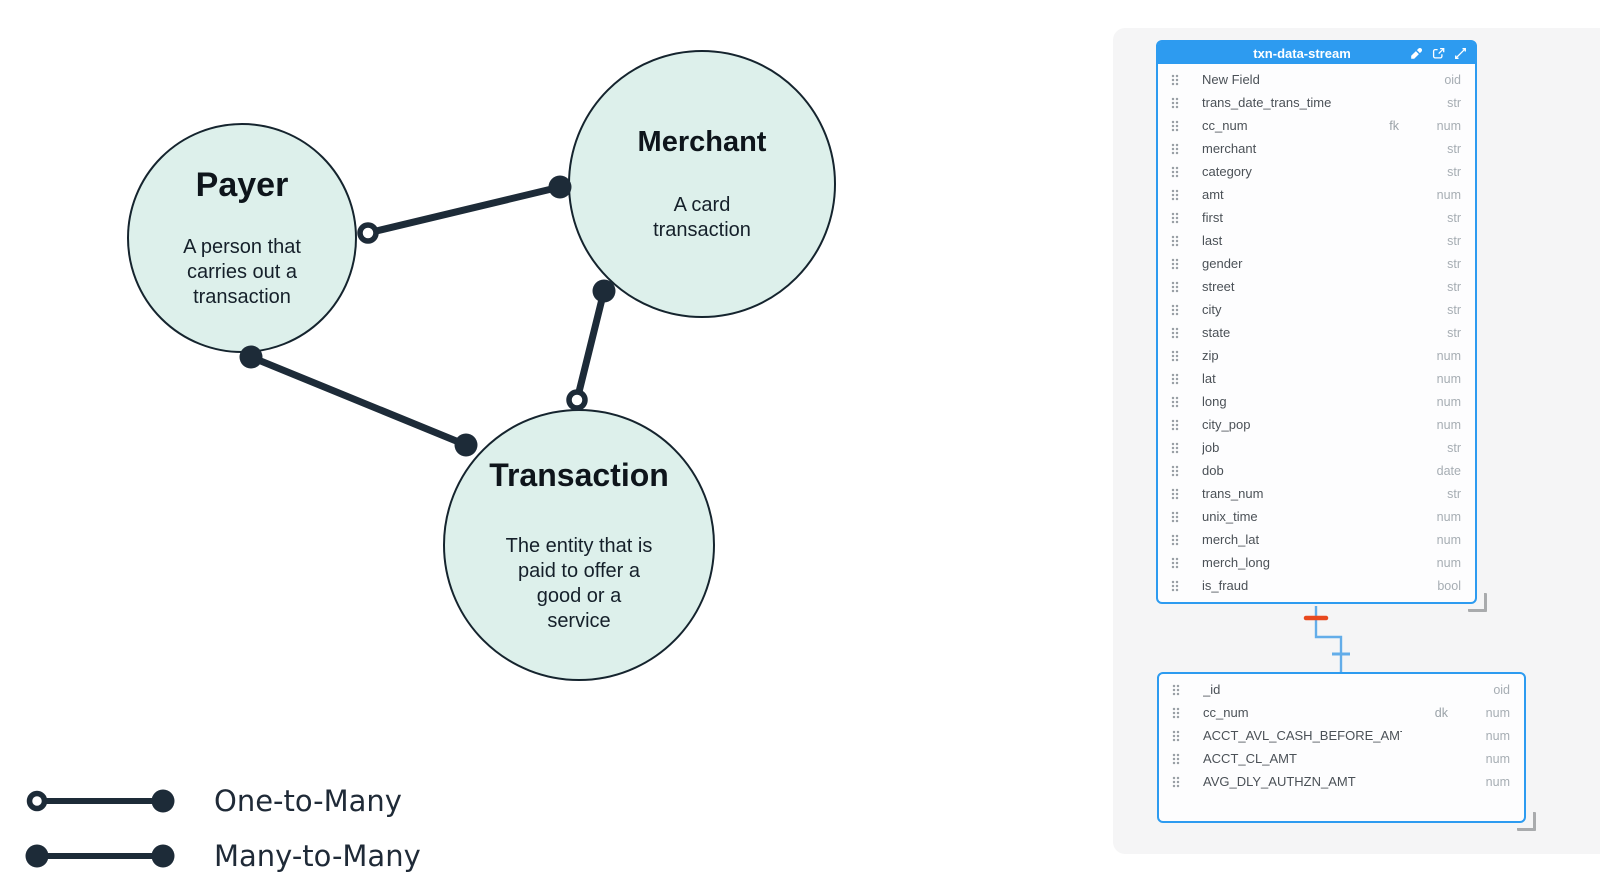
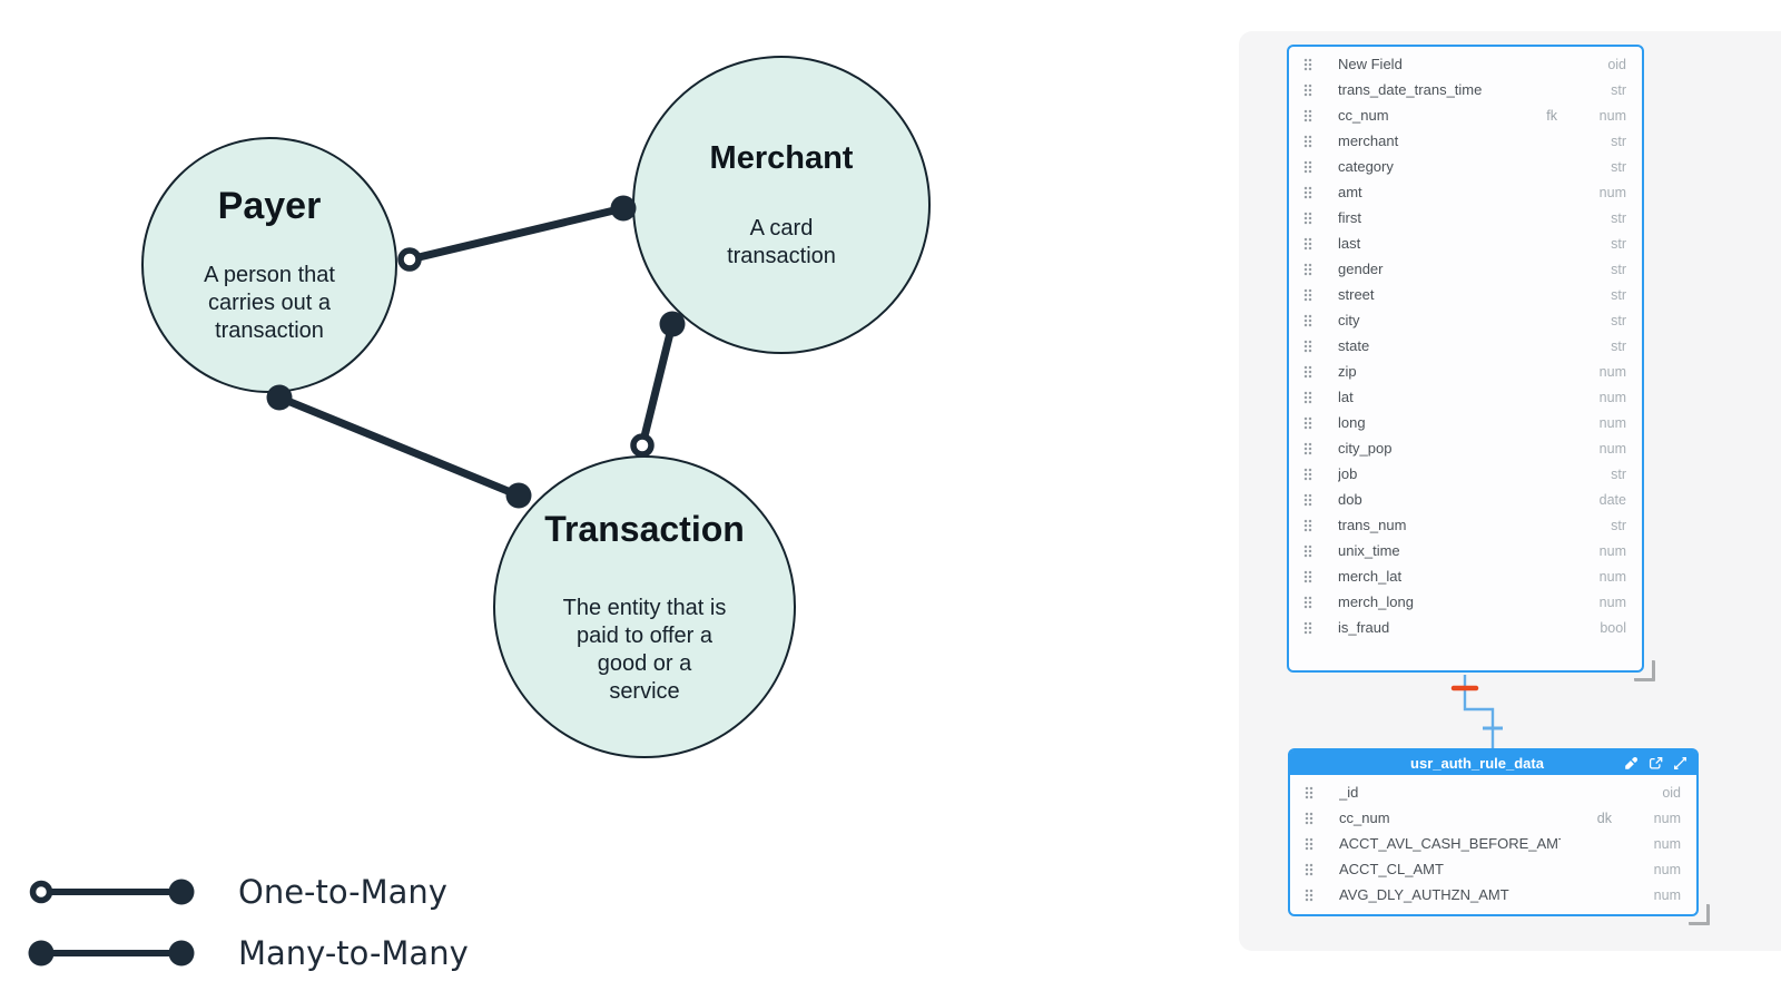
  Payer
  A person that
  carries out a
  transaction
  Merchant
  A card
  transaction
  Transaction
  The entity that is
  paid to offer a
  good or a
  service
  One-to-Many
  Many-to-Many
- txn-data-stream
  New Field
  oid
  trans_date_trans_time
  str
  cc_num
  fk
  num
  merchant
  str
  category
  str
  amt
  num
  first
  str
  last
  str
  gender
  str
  street
  str
  city
  str
  state
  str
  zip
  num
  lat
  num
  long
  num
  city_pop
  num
  job
  str
  dob
  date
  trans_num
  str
  unix_time
  num
  merch_lat
  num
  merch_long
  num
  is_fraud
  bool
+ usr_auth_rule_data
  _id
  oid
  cc_num
  dk
  num
  ACCT_AVL_CASH_BEFORE_AM
  num
  ACCT_CL_AMT
  num
  AVG_DLY_AUTHZN_AMT
  num
